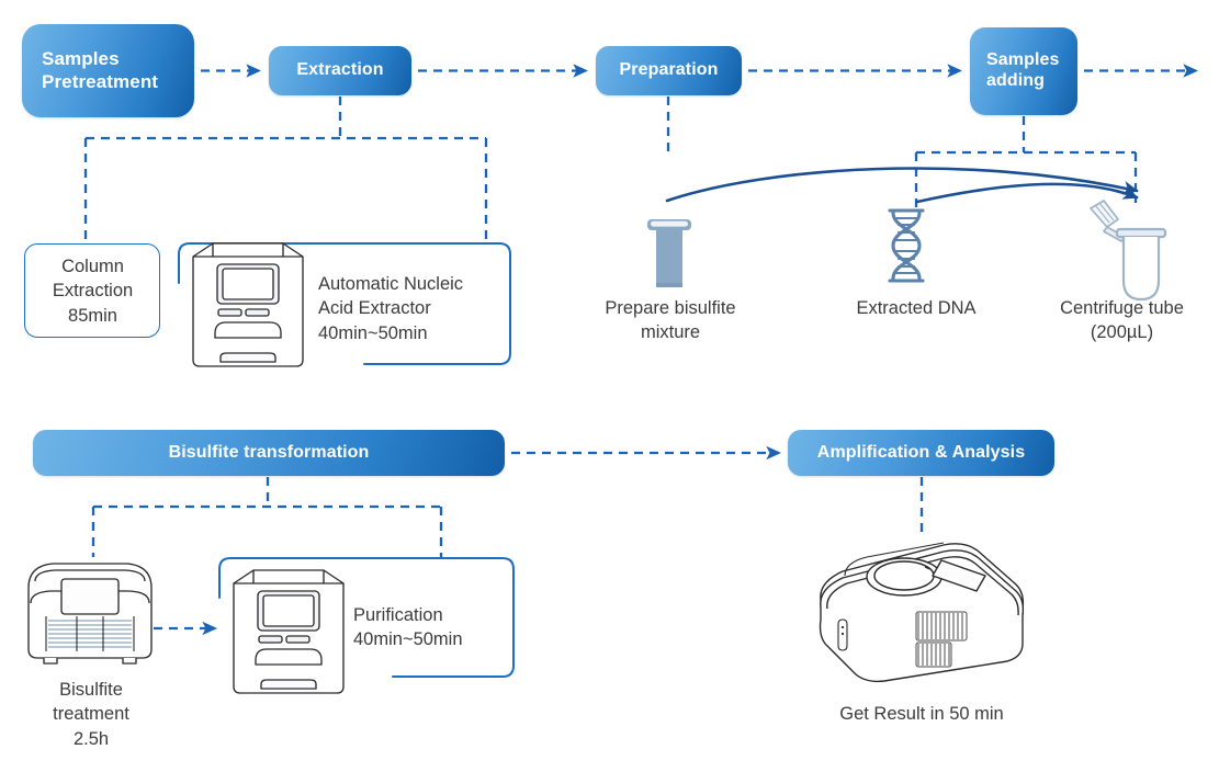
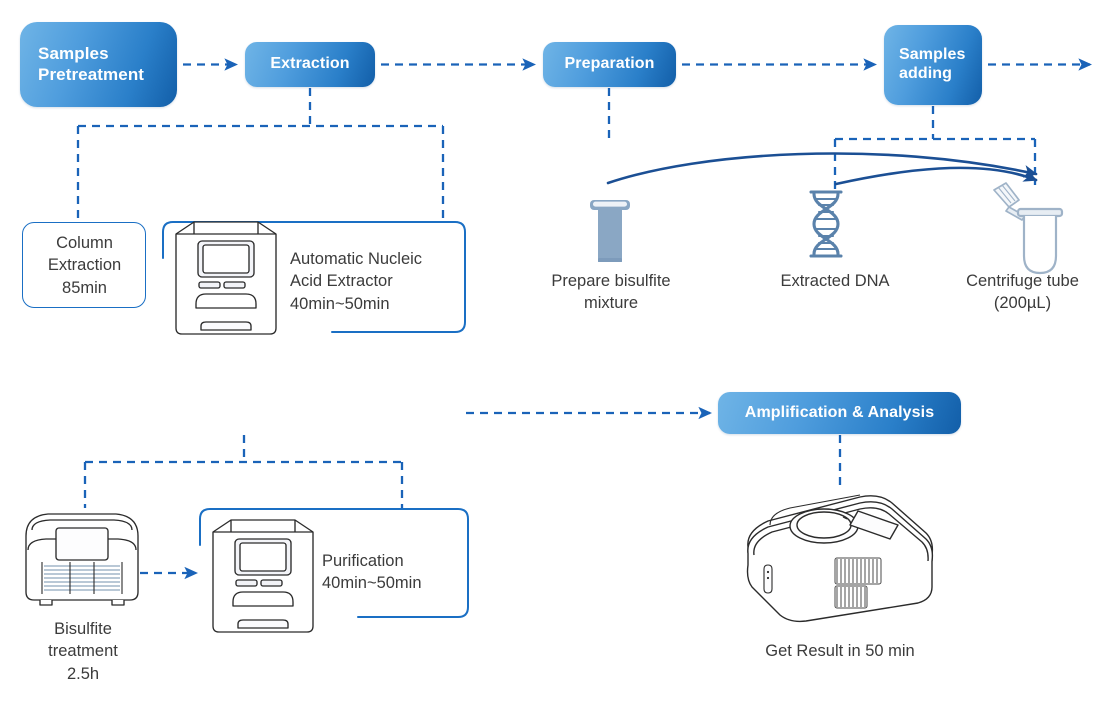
  Samples
  Pretreatment
  Extraction
  Preparation
  Samples
  adding
- Bisulfite transformation
  Amplification & Analysis
  Column
  Extraction
  85min
  Automatic Nucleic
  Acid Extractor
  40min~50min
  Prepare bisulfite
  mixture
  Extracted DNA
  Centrifuge tube
  (200µL)
  Bisulfite
  treatment
  2.5h
  Purification
  40min~50min
  Get Result in 50 min
